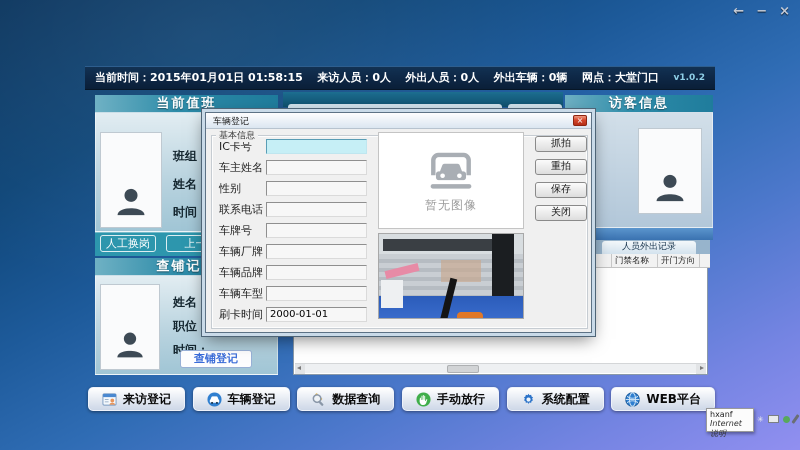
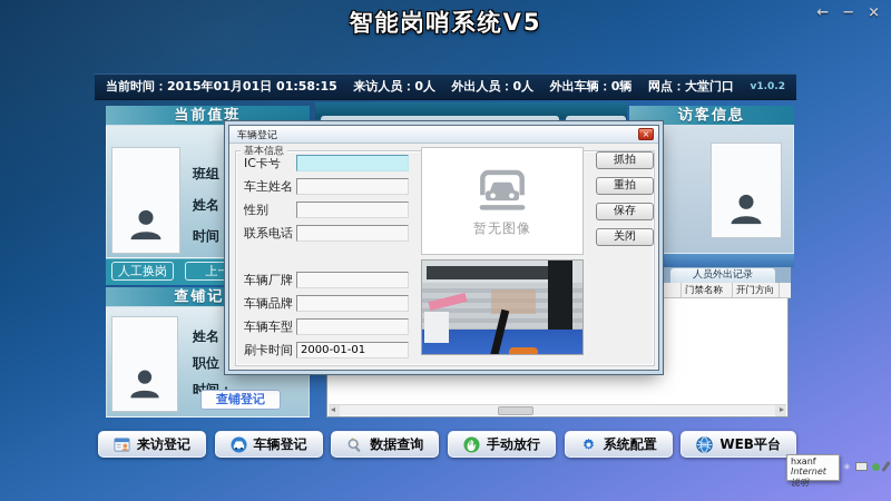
+ 智能岗哨系统V5
  ←
  −
  ×
  当前时间：2015年01月01日 01:58:15
  来访人员：0人
  外出人员：0人
  外出车辆：0辆
  网点：大堂门口
  v1.0.2
  当前值班
  班组：
  姓名：
  时间：
  人工换岗
  查铺记
  姓名：
  职位：
  查铺登记
  访客信息
  人员外出记录
  门禁名称
  开门方向
  车辆登记
  ×
  基本信息
  IC卡号
  车主姓名
  性别
  联系电话
- 车牌号
  车辆厂牌
  车辆品牌
  车辆车型
  刷卡时间
  2000-01-01
  暂无图像
  抓拍
  重拍
  保存
  关闭
  来访登记
  车辆登记
  数据查询
  手动放行
  系统配置
  WEB平台
  hxanf
  Internet 说明
  ✳
